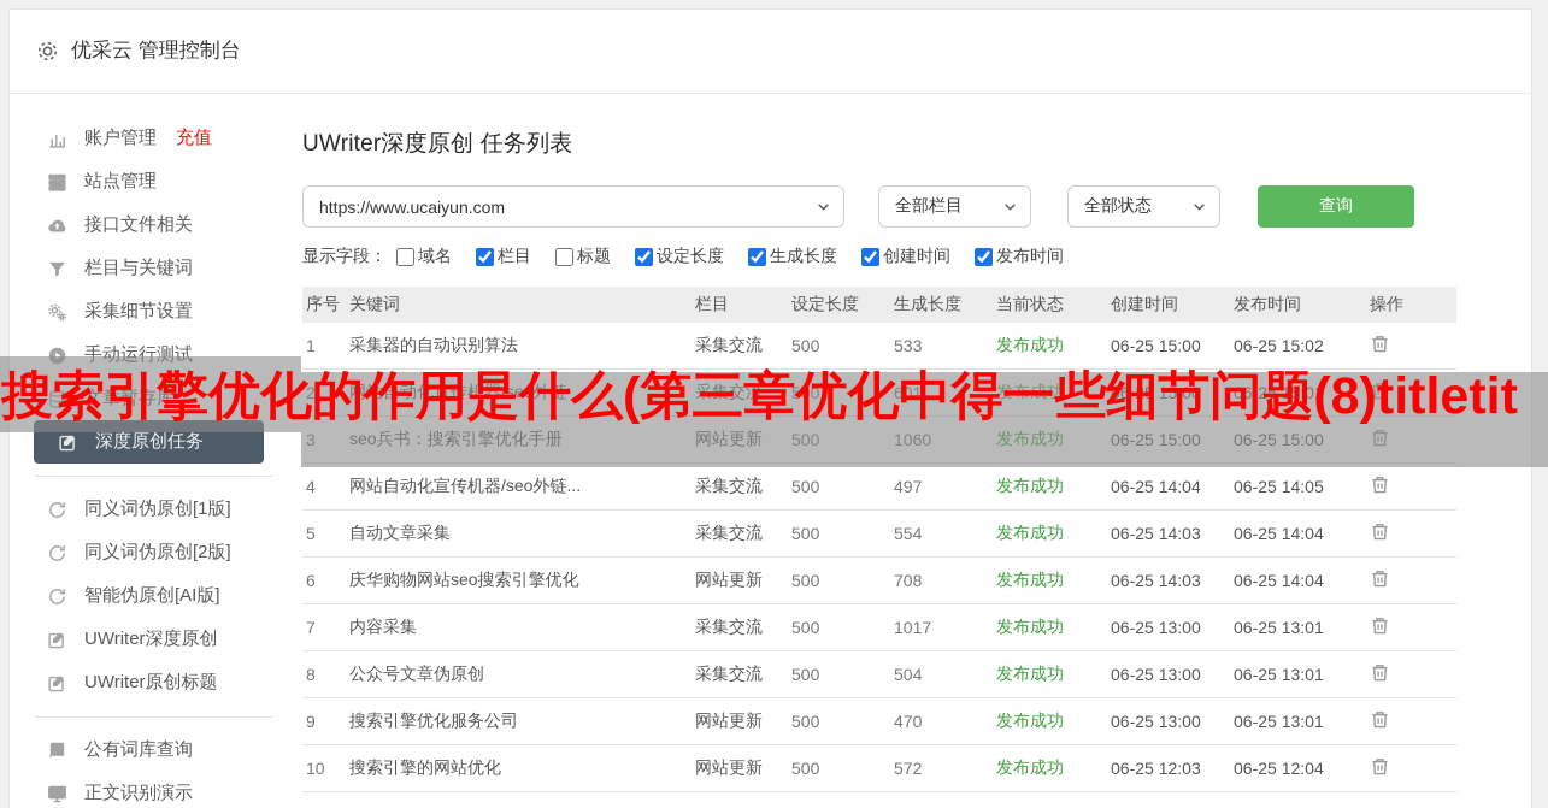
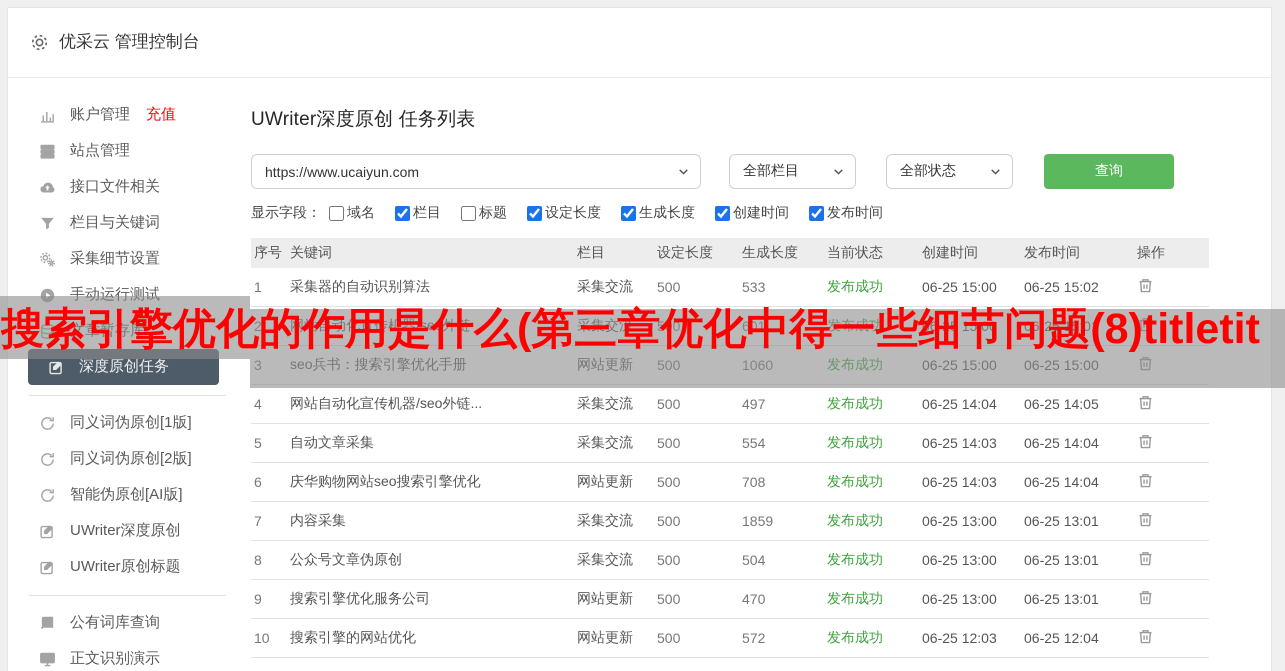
  优采云 管理控制台
  账户管理
  充值
  站点管理
  接口文件相关
  栏目与关键词
  采集细节设置
  手动运行测试
  文章暂存库
  深度原创任务
  同义词伪原创[1版]
  同义词伪原创[2版]
  智能伪原创[AI版]
  UWriter深度原创
  UWriter原创标题
  公有词库查询
  正文识别演示
  UWriter深度原创 任务列表
  https://www.ucaiyun.com
  全部栏目
  全部状态
  查询
  显示字段：
  域名
  栏目
  标题
  设定长度
  生成长度
  创建时间
  发布时间
  序号
  关键词
  栏目
  设定长度
  生成长度
  当前状态
  创建时间
  发布时间
  操作
  1
  采集器的自动识别算法
  采集交流
  500
  533
  发布成功
  06-25 15:00
  06-25 15:02
  2
  网站自动化宣传机器/seo外链
  采集交流
  500
  601
  发布成功
  06-25 15:00
  06-25 15:01
  3
  seo兵书：搜索引擎优化手册
  网站更新
  500
  1060
  发布成功
  06-25 15:00
  06-25 15:00
  4
  网站自动化宣传机器/seo外链...
  采集交流
  500
  497
  发布成功
  06-25 14:04
  06-25 14:05
  5
  自动文章采集
  采集交流
  500
  554
  发布成功
  06-25 14:03
  06-25 14:04
  6
  庆华购物网站seo搜索引擎优化
  网站更新
  500
  708
  发布成功
  06-25 14:03
  06-25 14:04
  7
  内容采集
  采集交流
  500
- 1017
+ 1859
  发布成功
  06-25 13:00
  06-25 13:01
  8
  公众号文章伪原创
  采集交流
  500
  504
  发布成功
  06-25 13:00
  06-25 13:01
  9
  搜索引擎优化服务公司
  网站更新
  500
  470
  发布成功
  06-25 13:00
  06-25 13:01
  10
  搜索引擎的网站优化
  网站更新
  500
  572
  发布成功
  06-25 12:03
  06-25 12:04
  搜索引擎优化的作用是什么(第三章优化中得一些细节问题(8)titletit
